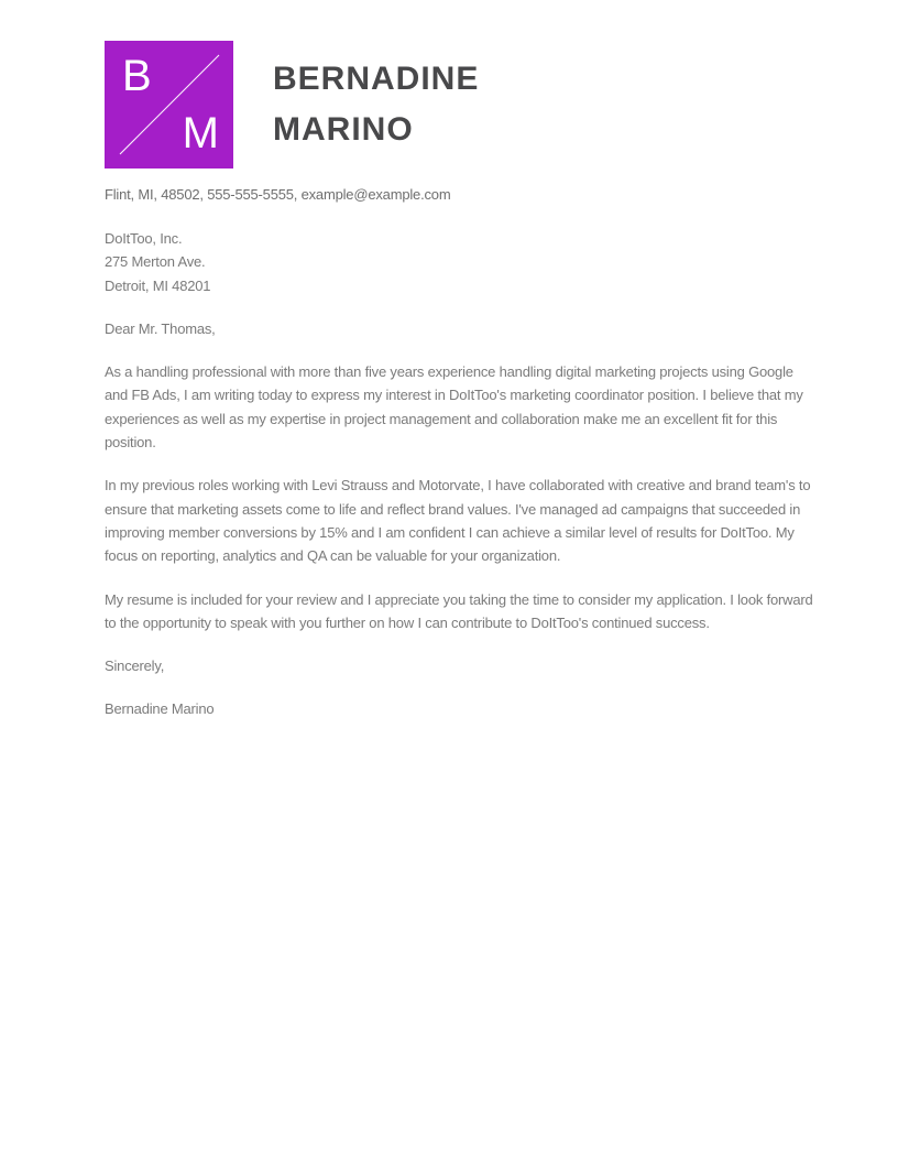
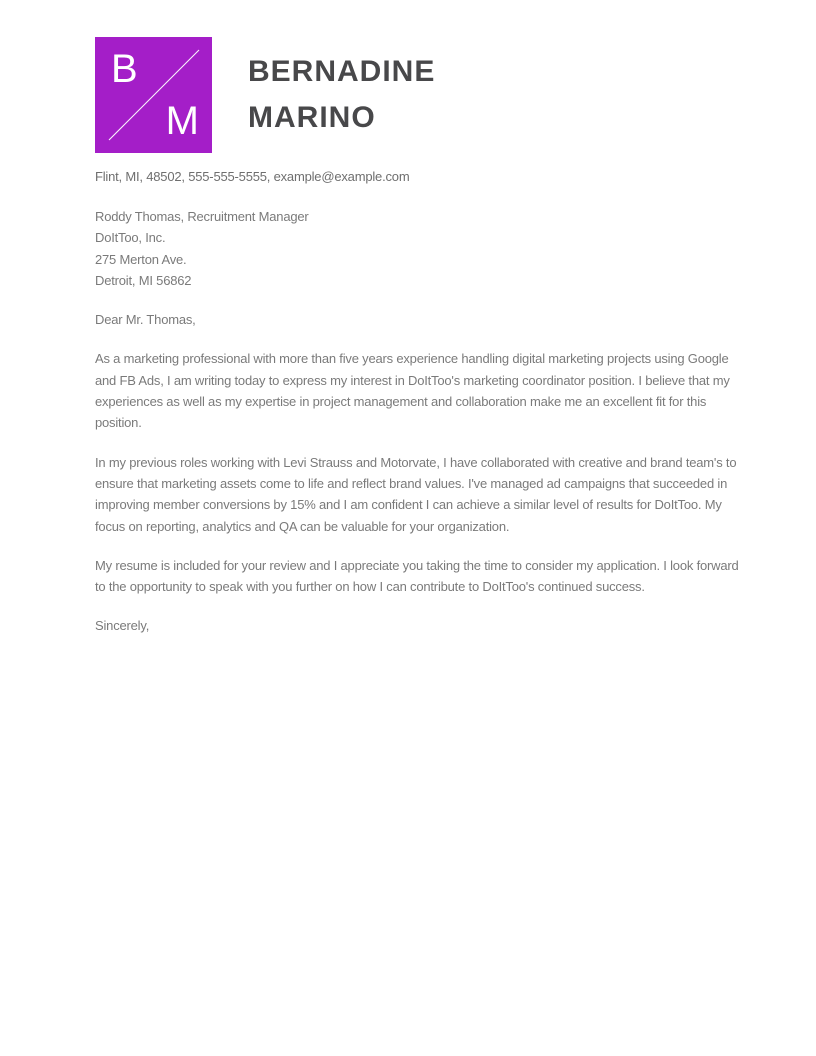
  B
  M
  BERNADINE
  MARINO
  Flint, MI, 48502, 555-555-5555, example@example.com
+ Roddy Thomas, Recruitment Manager
  DoItToo, Inc.
  275 Merton Ave.
- Detroit, MI 48201
+ Detroit, MI 56862
  Dear Mr. Thomas,
- As a handling professional with more than five years experience handling digital marketing projects using Google and FB Ads, I am writing today to express my interest in DoItToo's marketing coordinator position. I believe that my experiences as well as my expertise in project management and collaboration make me an excellent fit for this position.
+ As a marketing professional with more than five years experience handling digital marketing projects using Google and FB Ads, I am writing today to express my interest in DoItToo's marketing coordinator position. I believe that my experiences as well as my expertise in project management and collaboration make me an excellent fit for this position.
  In my previous roles working with Levi Strauss and Motorvate, I have collaborated with creative and brand team's to ensure that marketing assets come to life and reflect brand values. I've managed ad campaigns that succeeded in improving member conversions by 15% and I am confident I can achieve a similar level of results for DoItToo. My focus on reporting, analytics and QA can be valuable for your organization.
  My resume is included for your review and I appreciate you taking the time to consider my application. I look forward to the opportunity to speak with you further on how I can contribute to DoItToo's continued success.
  Sincerely,
- Bernadine Marino
